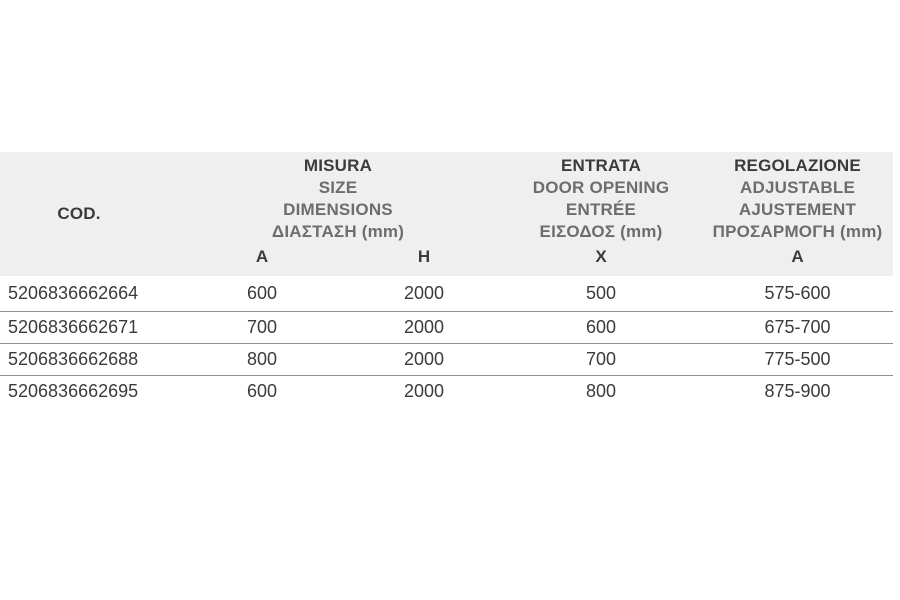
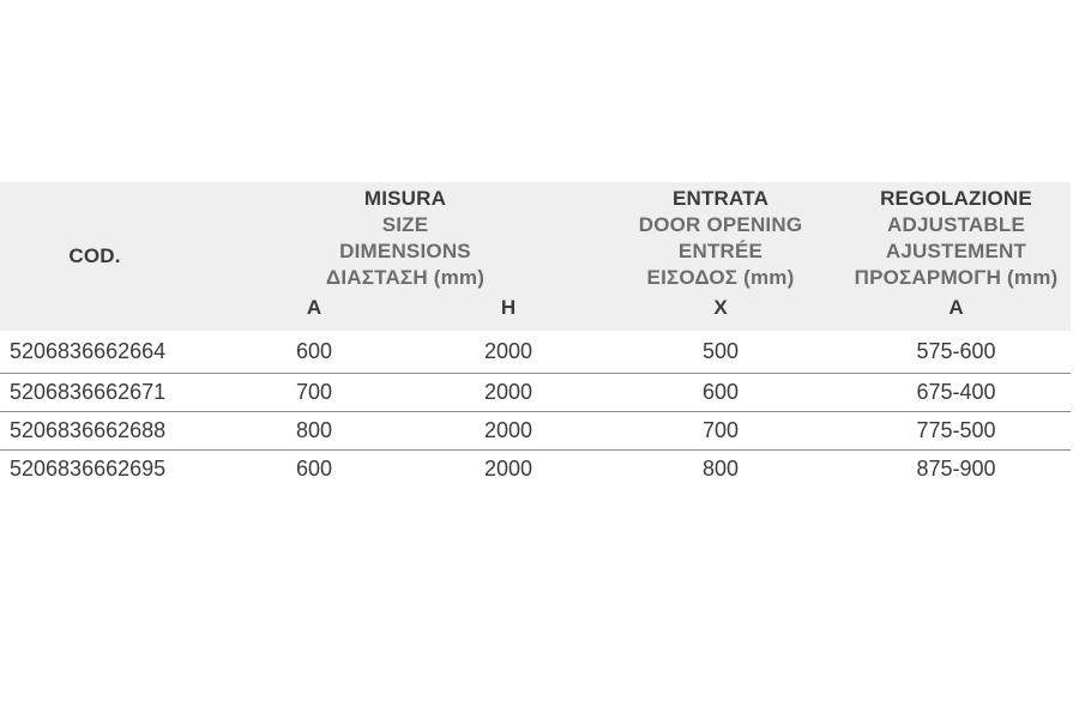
  COD.	MISURA SIZE DIMENSIONS ΔΙΑΣΤΑΣΗ (mm)	ENTRATA DOOR OPENING ENTRÉE ΕΙΣΟΔΟΣ (mm)	REGOLAZIONE ADJUSTABLE AJUSTEMENT ΠΡΟΣΑΡΜΟΓΗ (mm)
  A	H	X	A
  5206836662664	600	2000	500	575-600
- 5206836662671	700	2000	600	675-700
+ 5206836662671	700	2000	600	675-400
  5206836662688	800	2000	700	775-500
  5206836662695	600	2000	800	875-900
